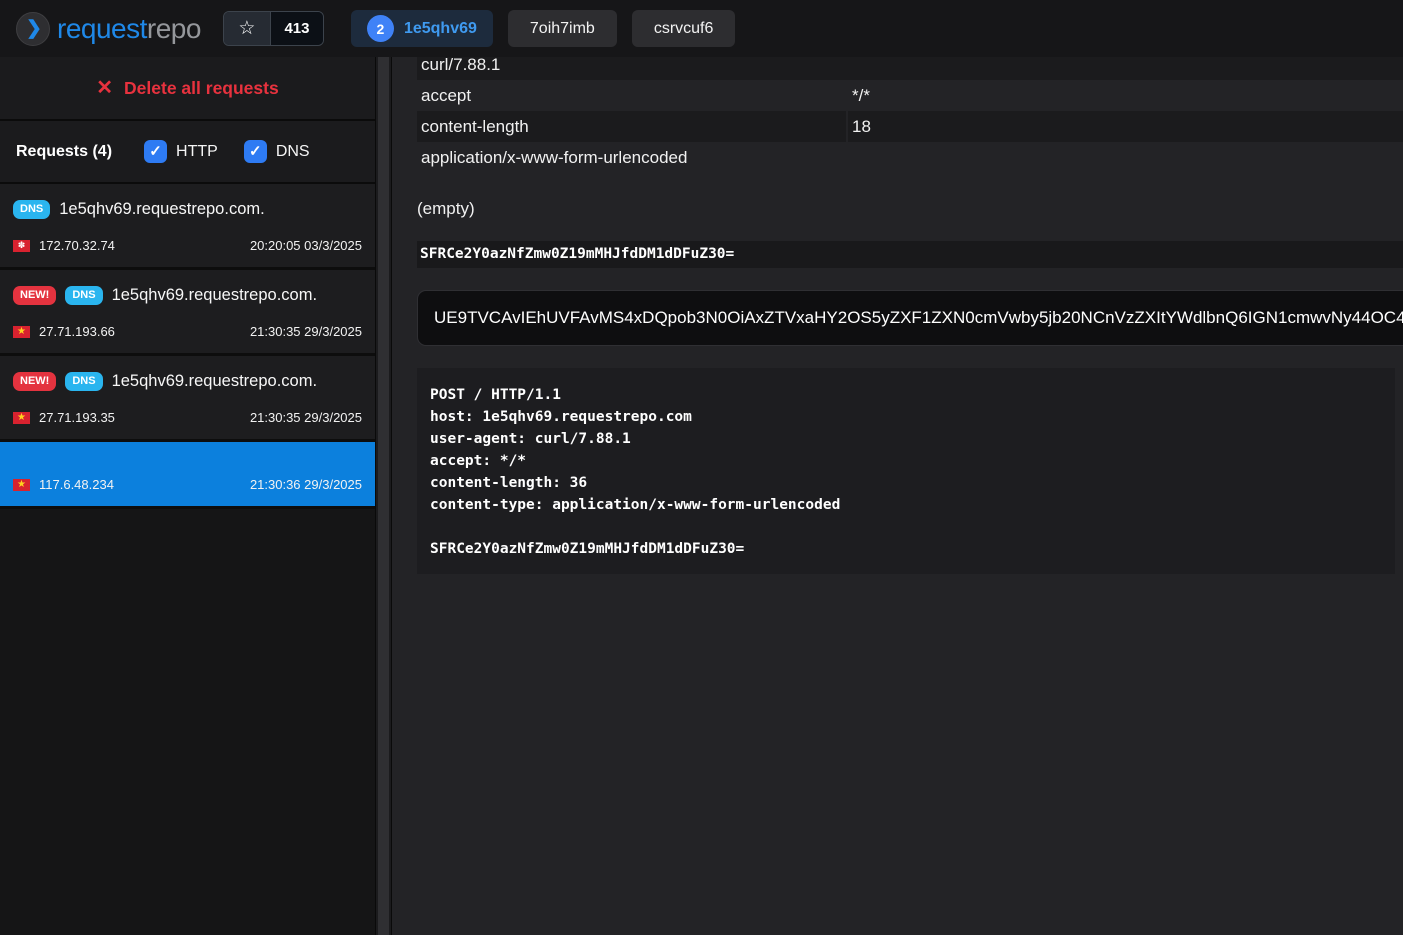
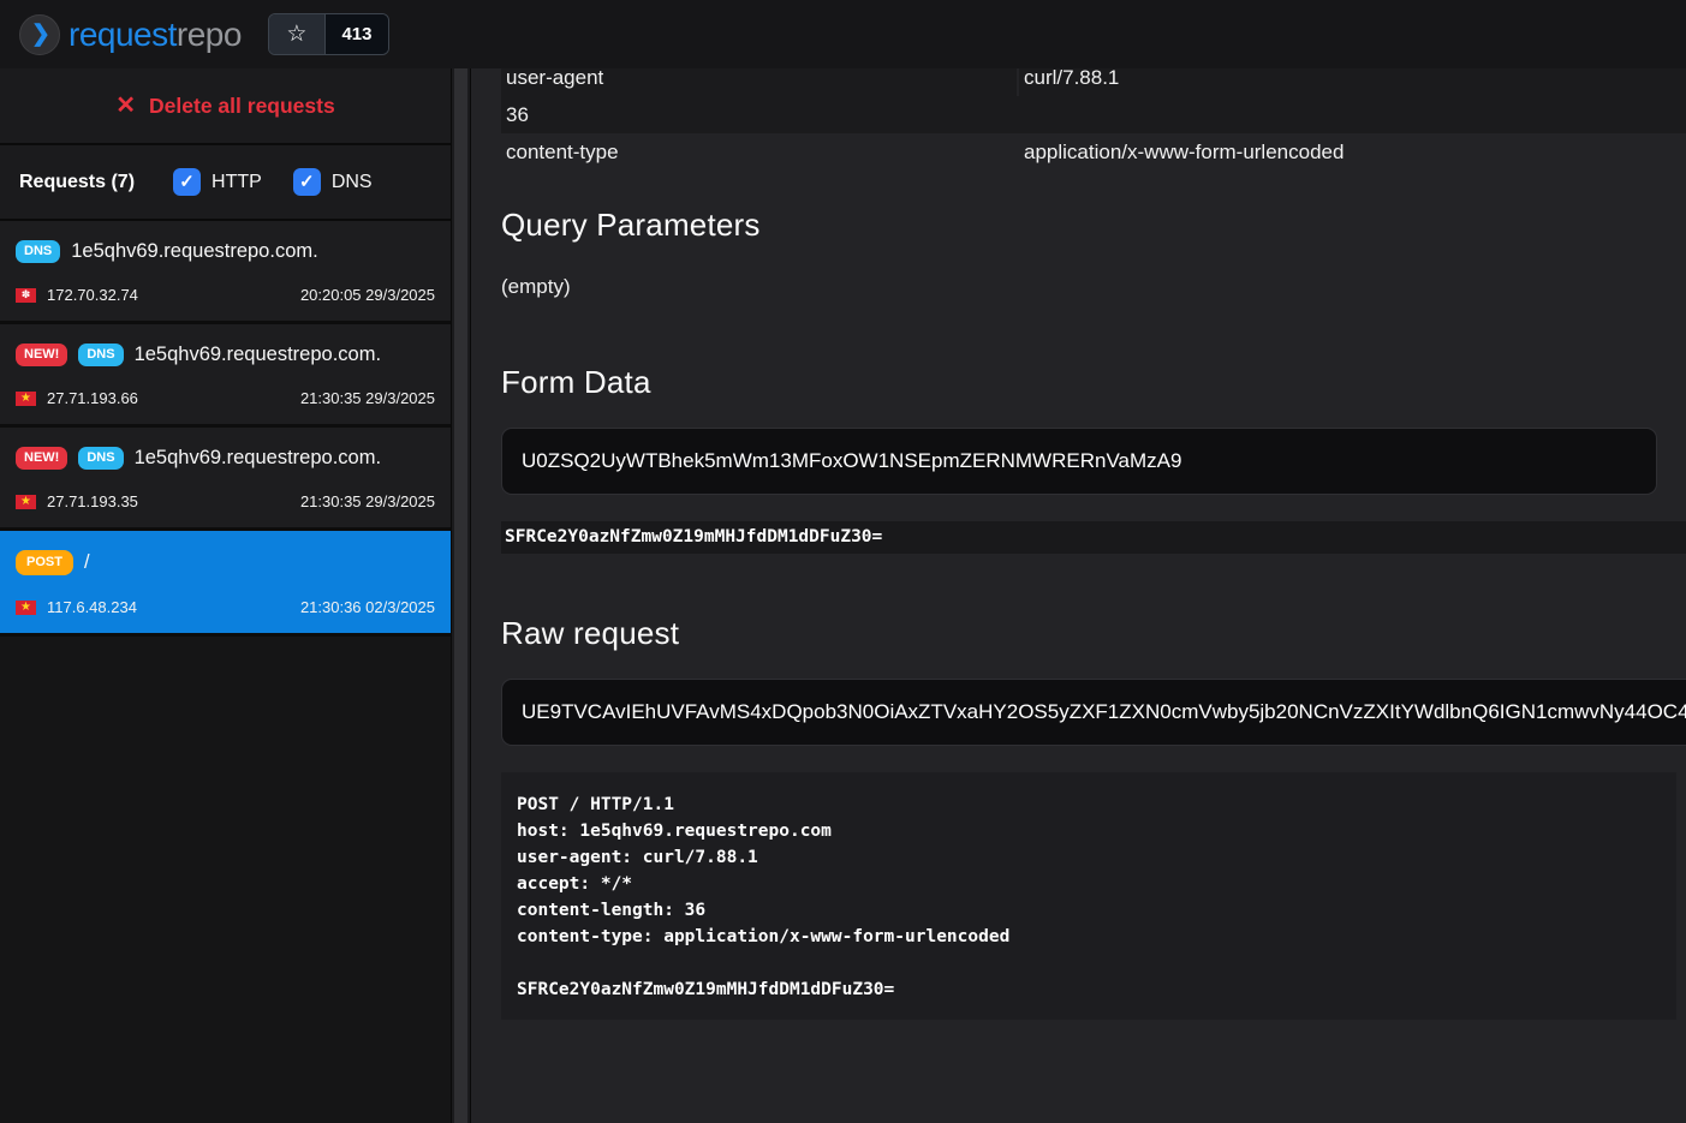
  ❯
  requestrepo
  ☆
  413
- 2
- 1e5qhv69
- 7oih7imb
- csrvcuf6
  ✕
  Delete all requests
- Requests (4)
+ Requests (7)
  ✓
  HTTP
  ✓
  DNS
  DNS
  1e5qhv69.requestrepo.com.
  ✽
  172.70.32.74
- 20:20:05 03/3/2025
+ 20:20:05 29/3/2025
  NEW!
  DNS
  1e5qhv69.requestrepo.com.
  ★
  27.71.193.66
  21:30:35 29/3/2025
  NEW!
  DNS
  1e5qhv69.requestrepo.com.
  ★
  27.71.193.35
  21:30:35 29/3/2025
+ POST
+ /
  ★
  117.6.48.234
- 21:30:36 29/3/2025
+ 21:30:36 02/3/2025
+ user-agent
  curl/7.88.1
- accept
- */*
- content-length
- 18
+ 36
+ content-type
  application/x-www-form-urlencoded
+ Query Parameters
  (empty)
+ Form Data
+ U0ZSQ2UyWTBhek5mWm13MFoxOW1NSEpmZERNMWRERnVaMzA9
  SFRCe2Y0azNfZmw0Z19mMHJfdDM1dDFuZ30=
+ Raw request
  POST / HTTP/1.1
  host: 1e5qhv69.requestrepo.com
  user-agent: curl/7.88.1
  accept: */*
  content-length: 36
  content-type: application/x-www-form-urlencoded
  SFRCe2Y0azNfZmw0Z19mMHJfdDM1dDFuZ30=
